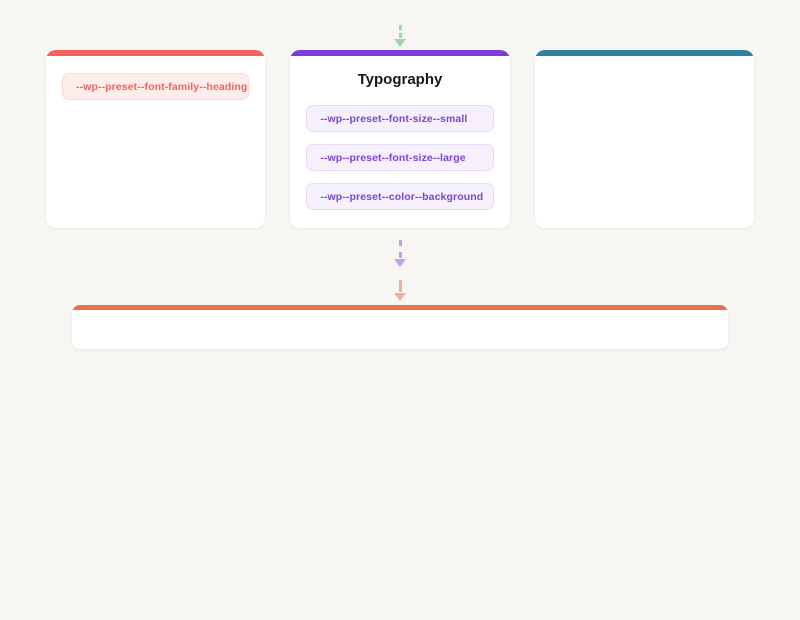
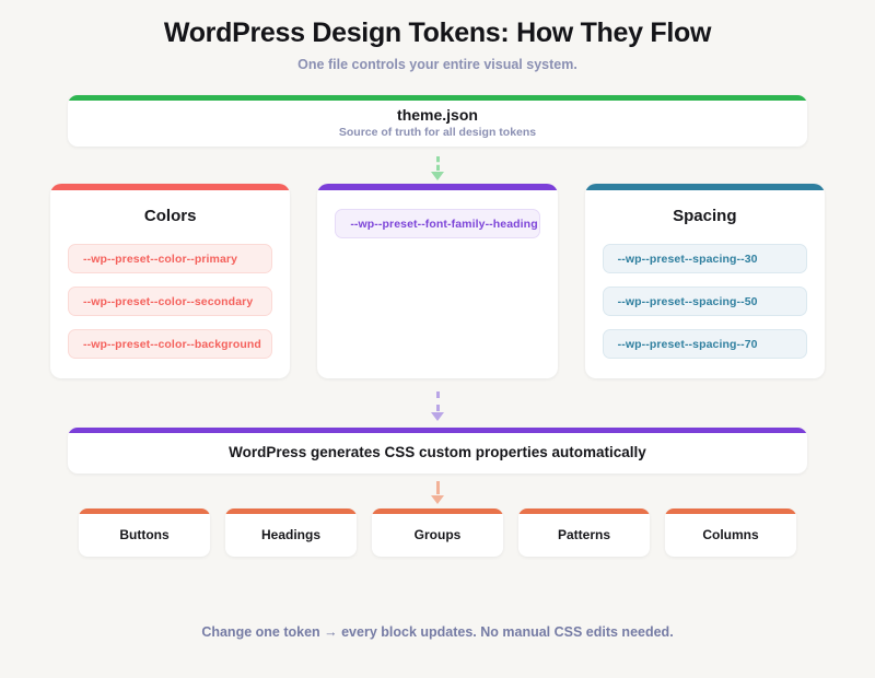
+ WordPress Design Tokens: How They Flow
+ One file controls your entire visual system.
+ theme.json
+ Source of truth for all design tokens
+ Colors
+ --wp--preset--color--primary
+ --wp--preset--color--secondary
- --wp--preset--font-family--heading
+ --wp--preset--color--background
- Typography
- --wp--preset--font-size--small
- --wp--preset--font-size--large
- --wp--preset--color--background
+ --wp--preset--font-family--heading
+ Spacing
+ --wp--preset--spacing--30
+ --wp--preset--spacing--50
+ --wp--preset--spacing--70
+ WordPress generates CSS custom properties automatically
+ Buttons
+ Headings
+ Groups
+ Patterns
+ Columns
+ Change one token → every block updates. No manual CSS edits needed.
